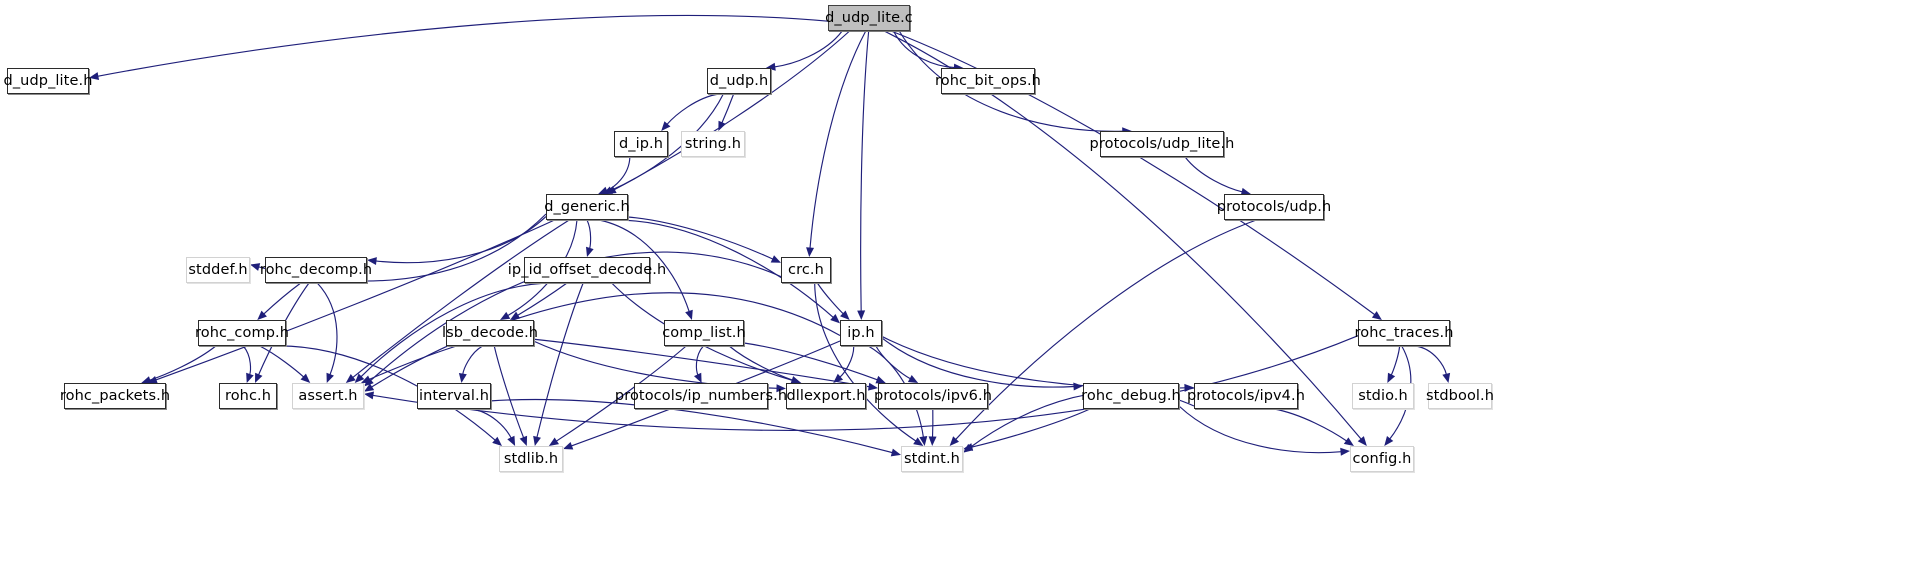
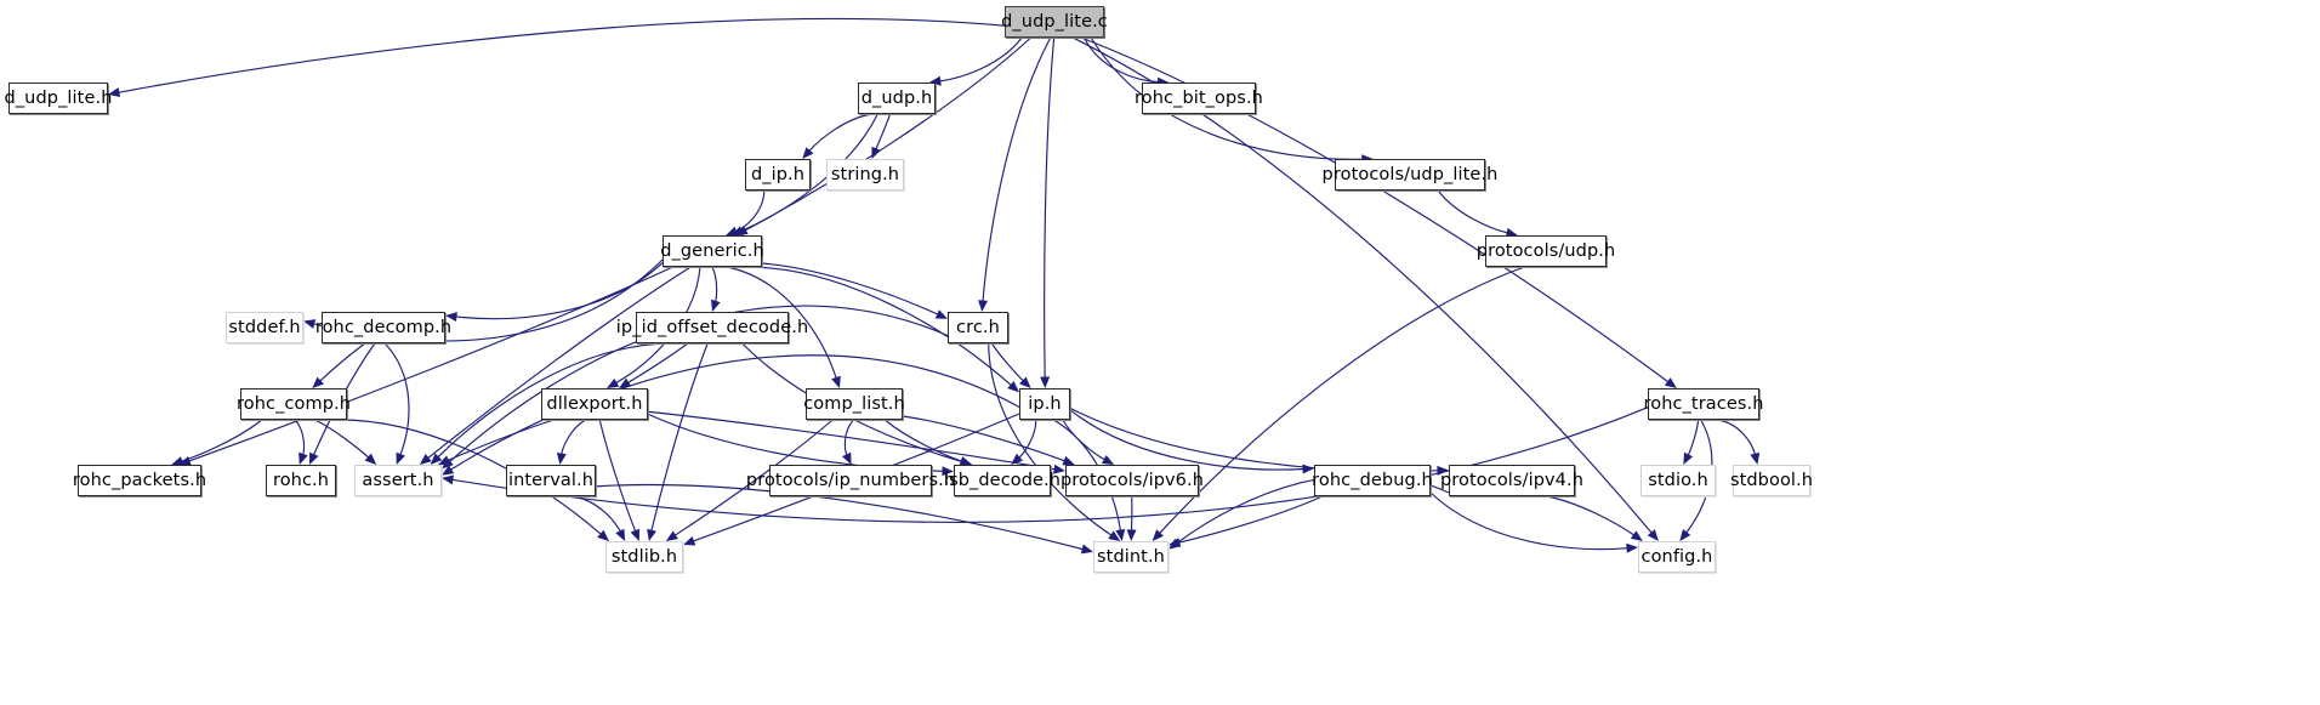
  d_udp_lite.c
  d_udp_lite.h
  d_udp.h
  rohc_bit_ops.h
  d_ip.h
  string.h
  protocols/udp_lite.h
  d_generic.h
  protocols/udp.h
  stddef.h
  rohc_decomp.h
  ip_id_offset_decode.h
  crc.h
  rohc_traces.h
  rohc_comp.h
- lsb_decode.h
+ dllexport.h
  comp_list.h
  ip.h
  rohc_packets.h
  rohc.h
  assert.h
  interval.h
  protocols/ip_numbers.h
- dllexport.h
+ lsb_decode.h
  protocols/ipv6.h
  rohc_debug.h
  protocols/ipv4.h
  stdio.h
  stdbool.h
  stdlib.h
  stdint.h
  config.h
